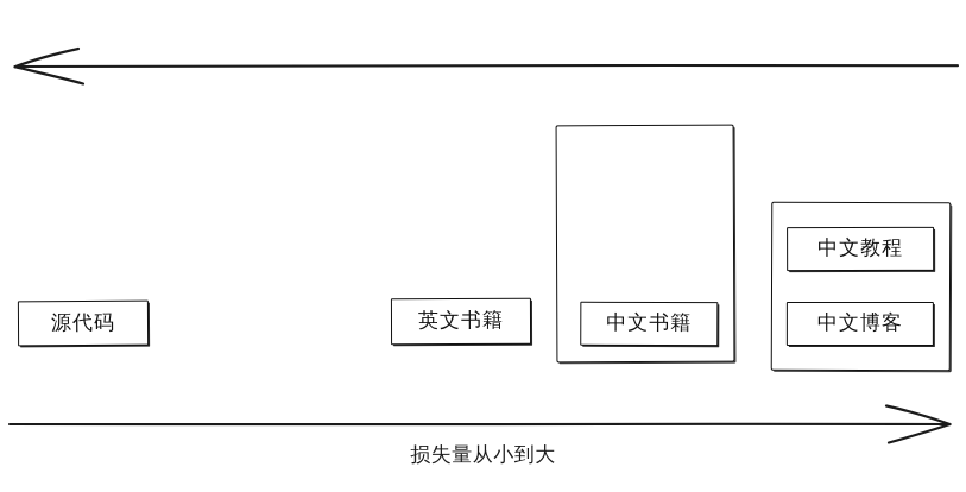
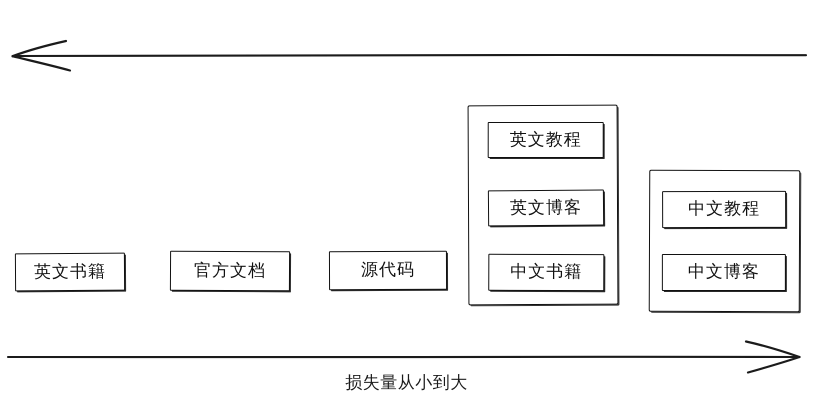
- 源代码
+ 英文书籍
+ 官方文档
- 英文书籍
+ 源代码
+ 英文教程
+ 英文博客
  中文书籍
  中文教程
  中文博客
  损失量从小到大
